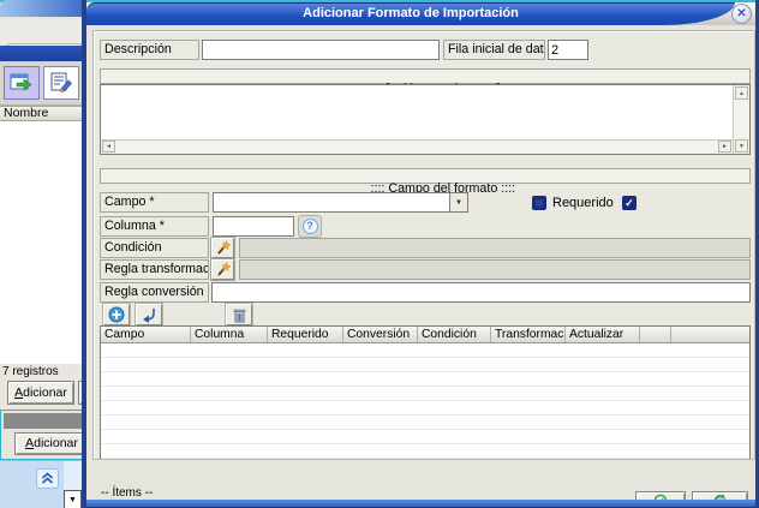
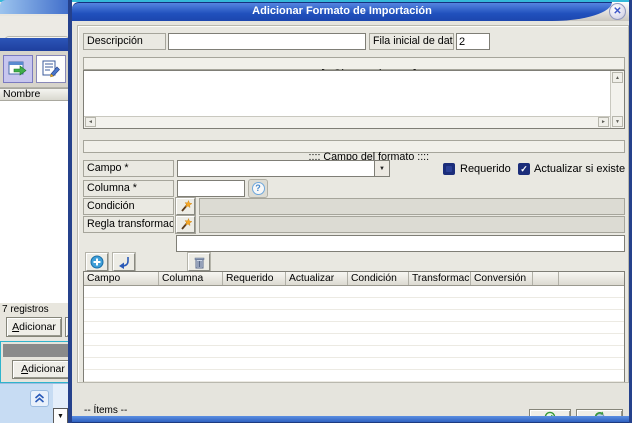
  Nombre
  7 registros
  Adicionar
  Adicionar
  Adicionar Formato de Importación
  ✕
  Descripción
  Fila inicial de dat
  2
  :::: Campo del formato ::::
  Campo *
  Requerido
  ✓
+ Actualizar si existe
  Columna *
  ?
  Condición
  Regla transformac
- Regla conversión
  Campo
  Columna
  Requerido
- Conversión
+ Actualizar
  Condición
  Transformac.
- Actualizar
+ Conversión
  -- Ítems --
